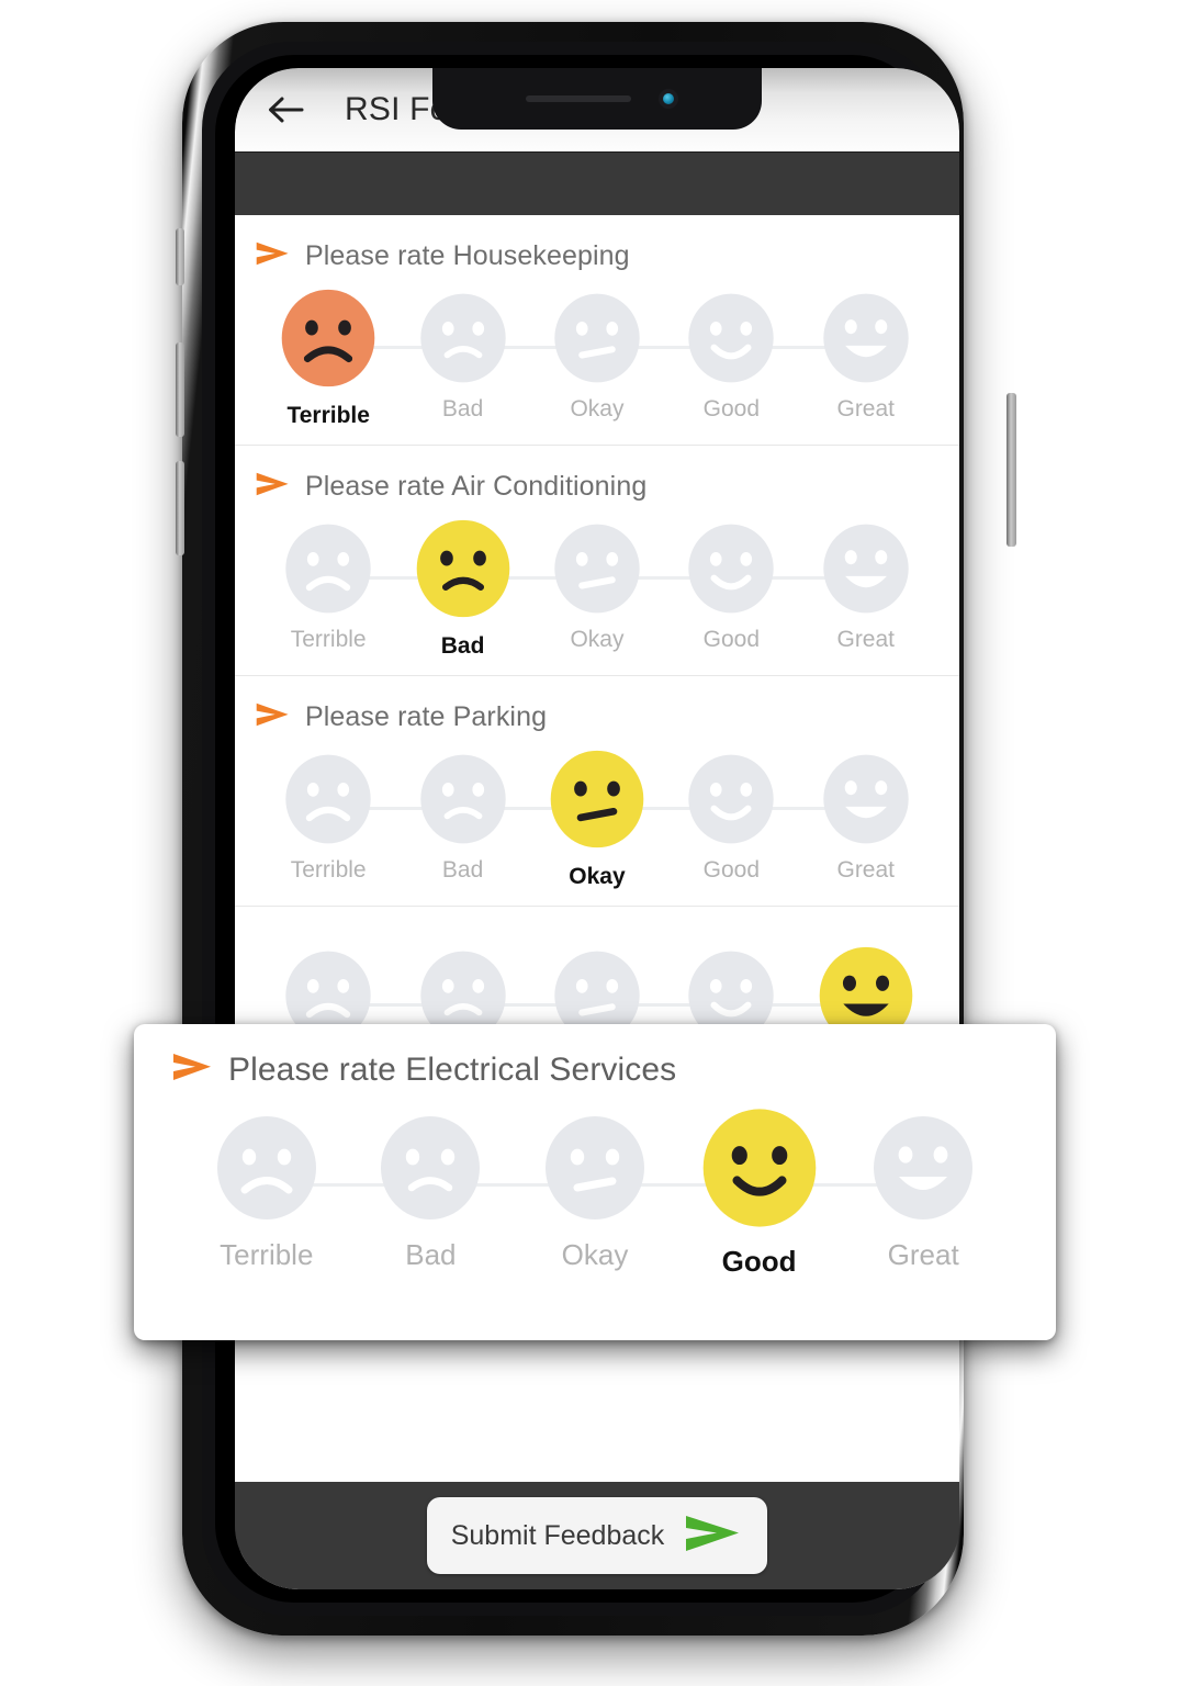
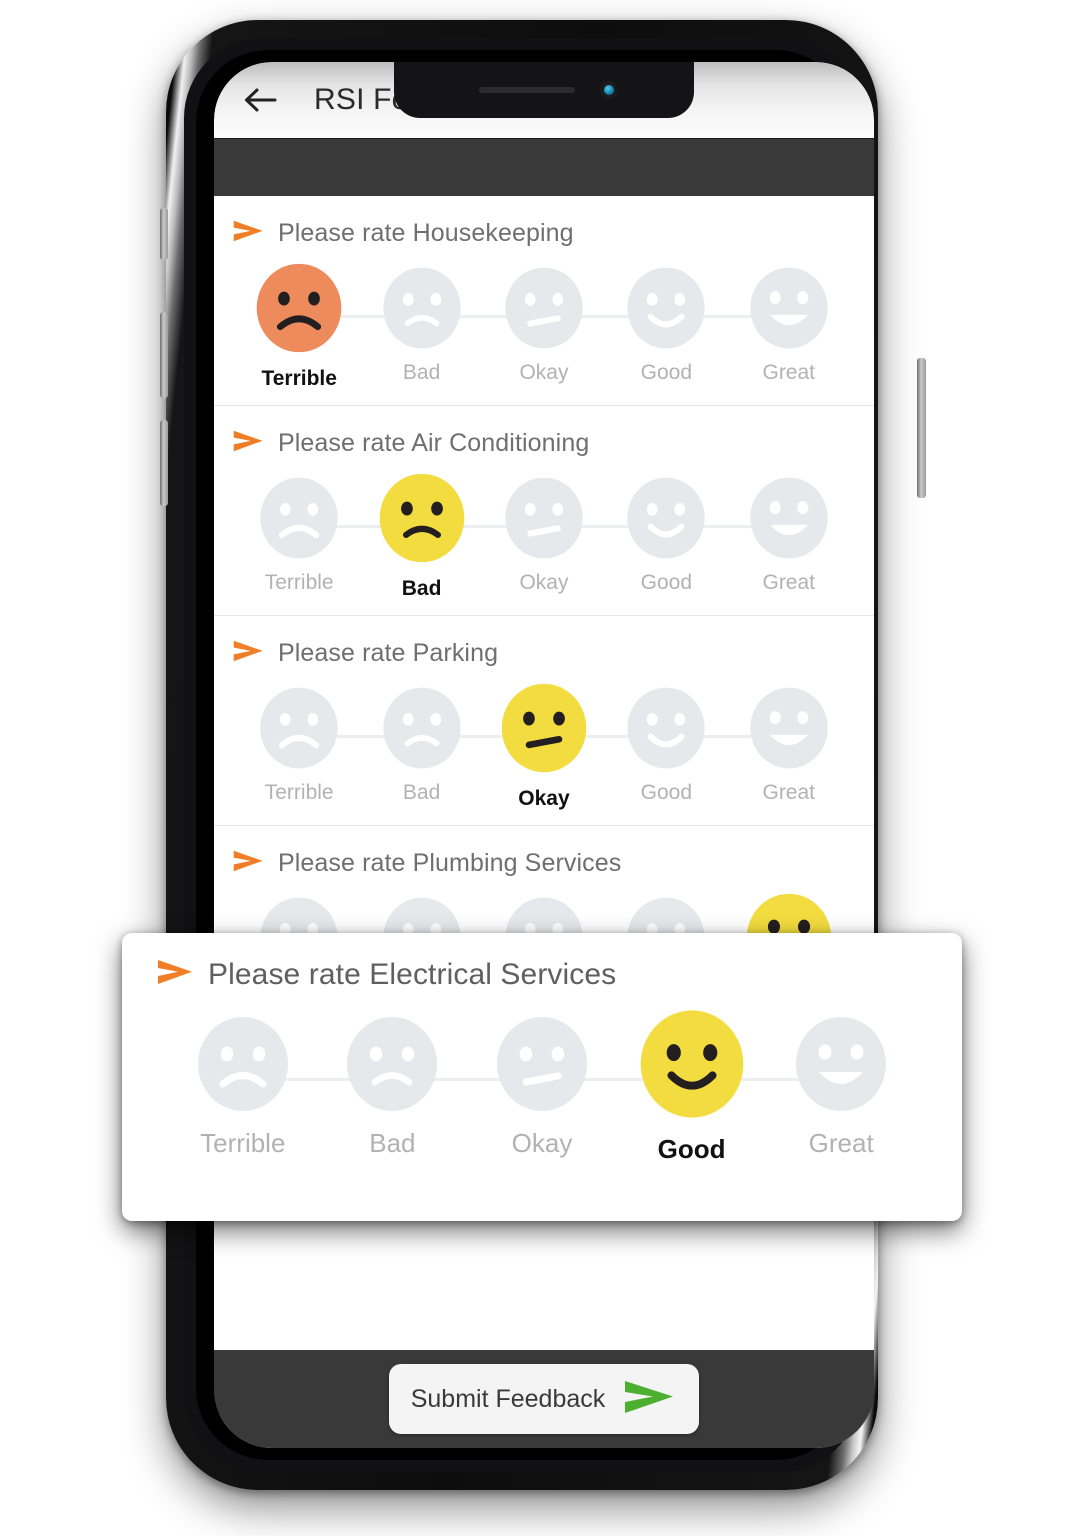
  Please rate Housekeeping
  Terrible
  Bad
  Okay
  Good
  Great
  Please rate Air Conditioning
  Terrible
  Bad
  Okay
  Good
  Great
  Please rate Parking
  Terrible
  Bad
  Okay
  Good
  Great
+ Please rate Plumbing Services
  Submit Feedback
  Please rate Electrical Services
  Terrible
  Bad
  Okay
  Good
  Great
